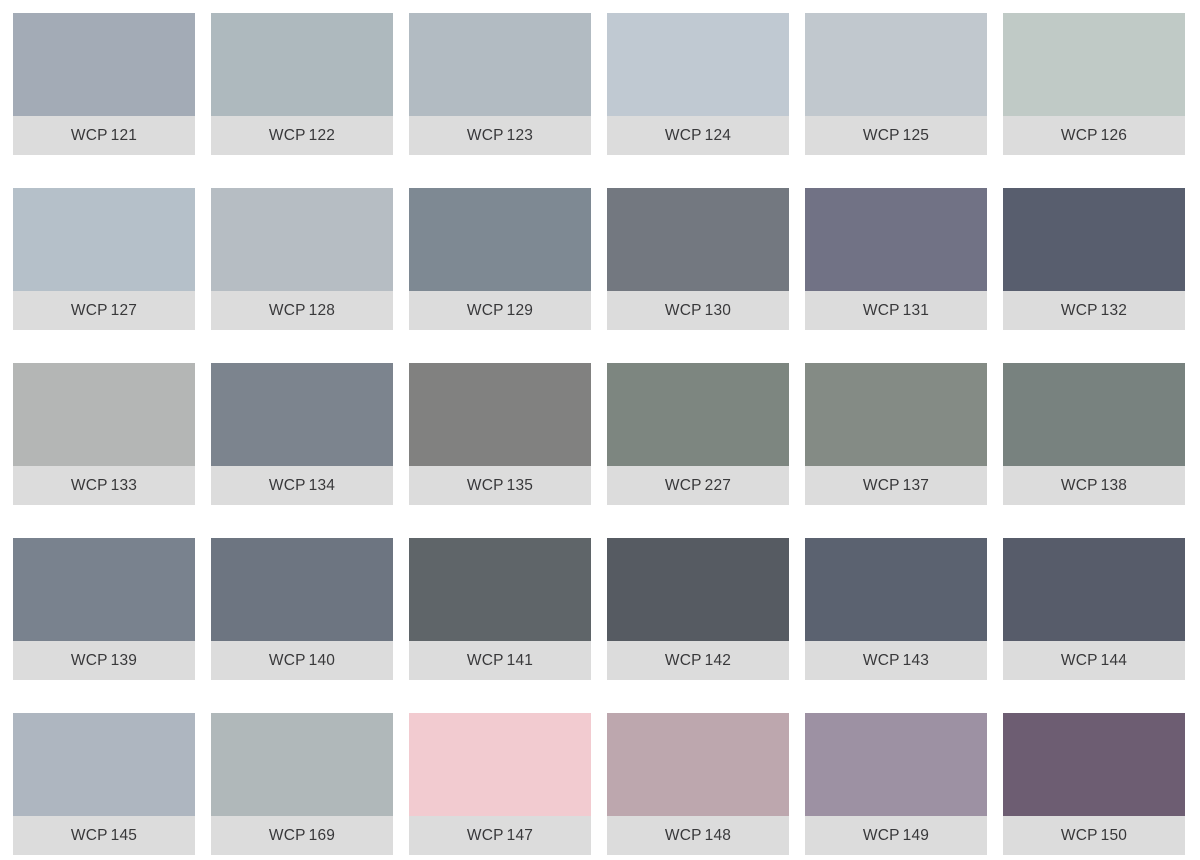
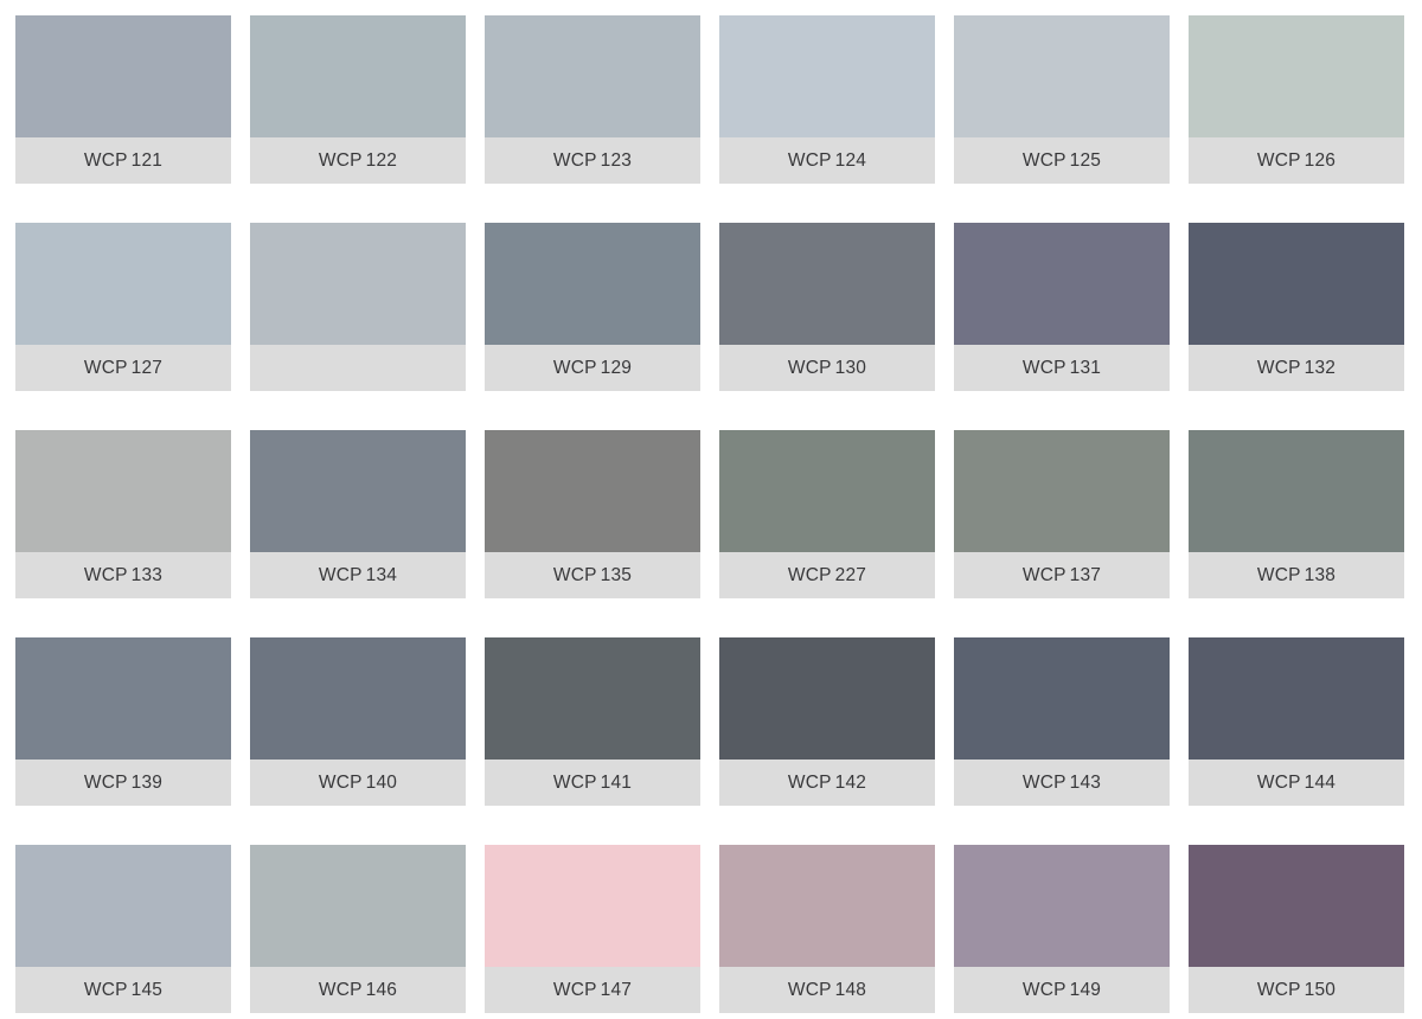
  WCP 121
  WCP 122
  WCP 123
  WCP 124
  WCP 125
  WCP 126
  WCP 127
- WCP 128
  WCP 129
  WCP 130
  WCP 131
  WCP 132
  WCP 133
  WCP 134
  WCP 135
  WCP 227
  WCP 137
  WCP 138
  WCP 139
  WCP 140
  WCP 141
  WCP 142
  WCP 143
  WCP 144
  WCP 145
- WCP 169
+ WCP 146
  WCP 147
  WCP 148
  WCP 149
  WCP 150
